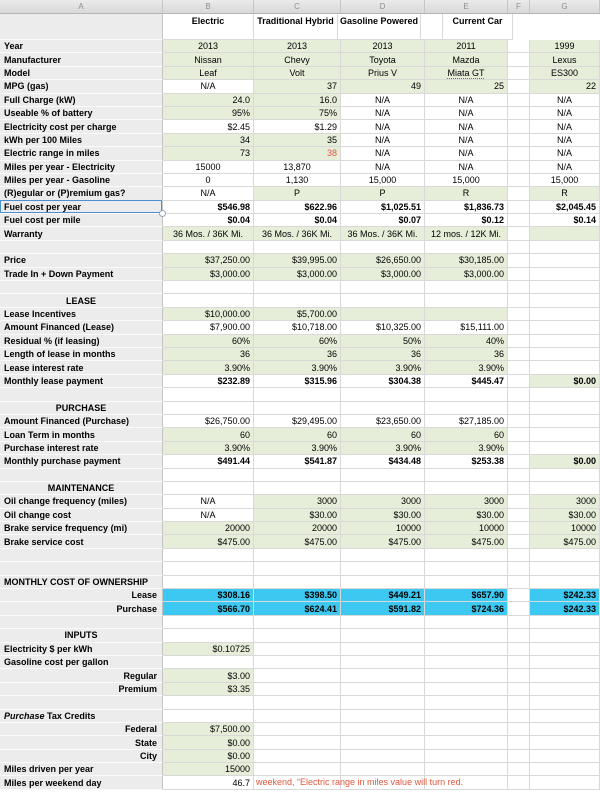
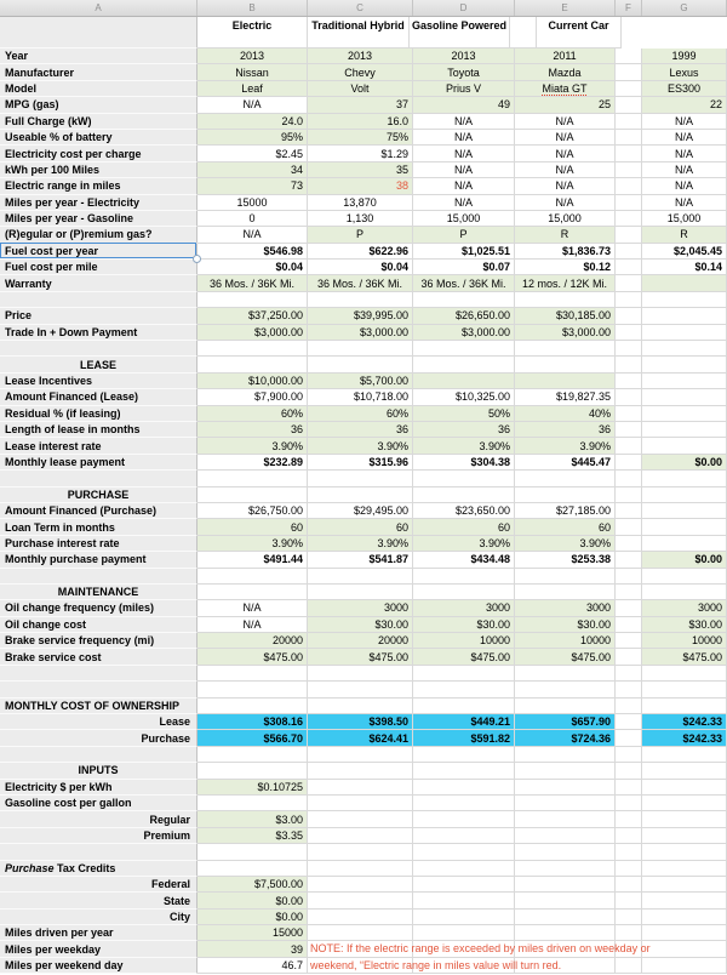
  A
  B
  C
  D
  E
  F
  G
  Electric
  Traditional Hybrid
  Gasoline Powered
  Current Car
  Year
  2013
  2013
  2013
  2011
  1999
  Manufacturer
  Nissan
  Chevy
  Toyota
  Mazda
  Lexus
  Model
  Leaf
  Volt
  Prius V
  Miata GT
  ES300
  MPG (gas)
  N/A
  37
  49
  25
  22
  Full Charge (kW)
  24.0
  16.0
  N/A
  N/A
  N/A
  Useable % of battery
  95%
  75%
  N/A
  N/A
  N/A
  Electricity cost per charge
  $2.45
  $1.29
  N/A
  N/A
  N/A
  kWh per 100 Miles
  34
  35
  N/A
  N/A
  N/A
  Electric range in miles
  73
  38
  N/A
  N/A
  N/A
  Miles per year - Electricity
  15000
  13,870
  N/A
  N/A
  N/A
  Miles per year - Gasoline
  0
  1,130
  15,000
  15,000
  15,000
  (R)egular or (P)remium gas?
  N/A
  P
  P
  R
  R
  Fuel cost per year
  $546.98
  $622.96
  $1,025.51
  $1,836.73
  $2,045.45
  Fuel cost per mile
  $0.04
  $0.04
  $0.07
  $0.12
  $0.14
  Warranty
  36 Mos. / 36K Mi.
  36 Mos. / 36K Mi.
  36 Mos. / 36K Mi.
  12 mos. / 12K Mi.
  Price
  $37,250.00
  $39,995.00
  $26,650.00
  $30,185.00
  Trade In + Down Payment
  $3,000.00
  $3,000.00
  $3,000.00
  $3,000.00
  LEASE
  Lease Incentives
  $10,000.00
  $5,700.00
  Amount Financed (Lease)
  $7,900.00
  $10,718.00
  $10,325.00
- $15,111.00
+ $19,827.35
  Residual % (if leasing)
  60%
  60%
  50%
  40%
  Length of lease in months
  36
  36
  36
  36
  Lease interest rate
  3.90%
  3.90%
  3.90%
  3.90%
  Monthly lease payment
  $232.89
  $315.96
  $304.38
  $445.47
  $0.00
  PURCHASE
  Amount Financed (Purchase)
  $26,750.00
  $29,495.00
  $23,650.00
  $27,185.00
  Loan Term in months
  60
  60
  60
  60
  Purchase interest rate
  3.90%
  3.90%
  3.90%
  3.90%
  Monthly purchase payment
  $491.44
  $541.87
  $434.48
  $253.38
  $0.00
  MAINTENANCE
  Oil change frequency (miles)
  N/A
  3000
  3000
  3000
  3000
  Oil change cost
  N/A
  $30.00
  $30.00
  $30.00
  $30.00
  Brake service frequency (mi)
  20000
  20000
  10000
  10000
  10000
  Brake service cost
  $475.00
  $475.00
  $475.00
  $475.00
  $475.00
  MONTHLY COST OF OWNERSHIP
  Lease
  $308.16
  $398.50
  $449.21
  $657.90
  $242.33
  Purchase
  $566.70
  $624.41
  $591.82
  $724.36
  $242.33
  INPUTS
  Electricity $ per kWh
  $0.10725
  Gasoline cost per gallon
  Regular
  $3.00
  Premium
  $3.35
  Purchase
  Tax Credits
  Federal
  $7,500.00
  State
  $0.00
  City
  $0.00
  Miles driven per year
  15000
+ Miles per weekday
+ 39
+ NOTE: If the electric range is exceeded by miles driven on weekday or
  Miles per weekend day
  46.7
  weekend, “Electric range in miles value will turn red.
